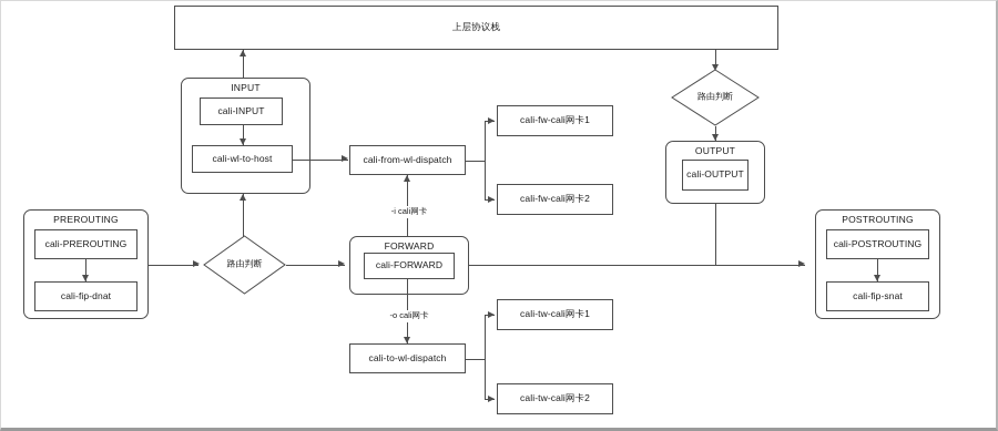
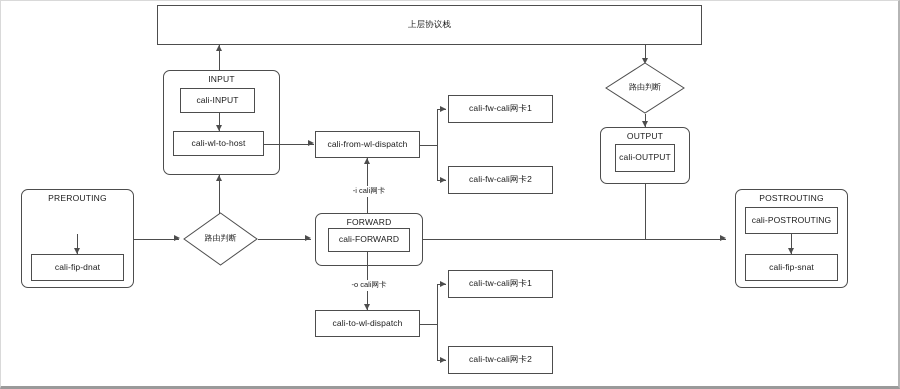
  上层协议栈
  路由判断
  INPUT
  cali-INPUT
  cali-wl-to-host
  cali-from-wl-dispatch
  cali-fw-cali网卡1
  cali-fw-cali网卡2
  -i cali网卡
  OUTPUT
  cali-OUTPUT
  PREROUTING
- cali-PREROUTING
  cali-fip-dnat
  路由判断
  FORWARD
  cali-FORWARD
  -o cali网卡
  cali-to-wl-dispatch
  cali-tw-cali网卡1
  cali-tw-cali网卡2
  POSTROUTING
  cali-POSTROUTING
  cali-fip-snat
